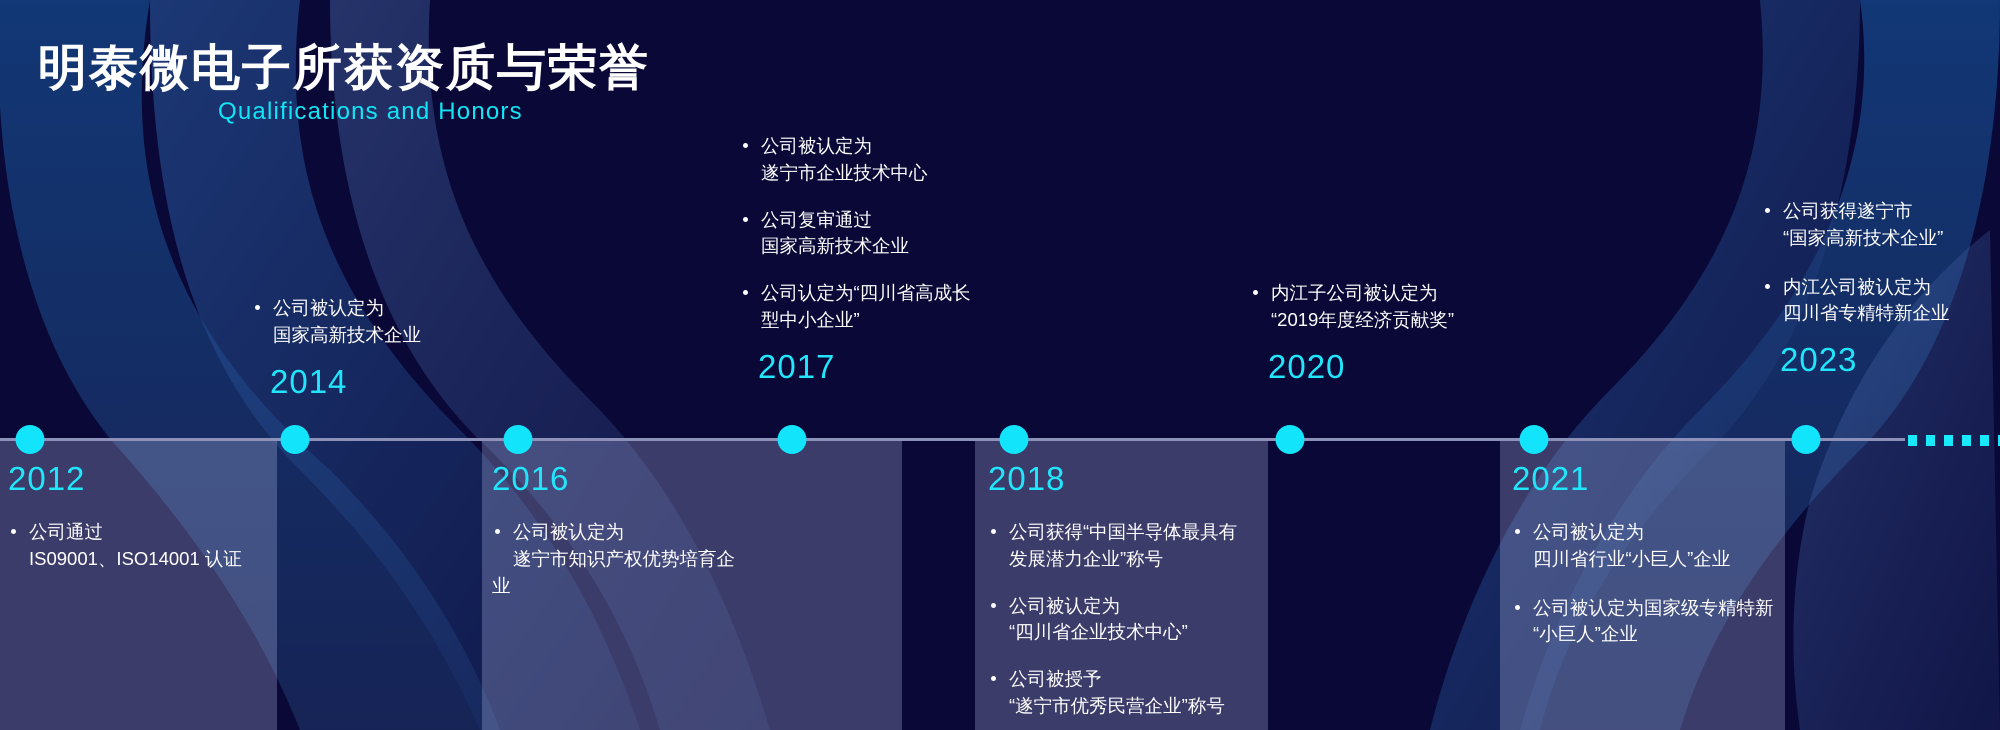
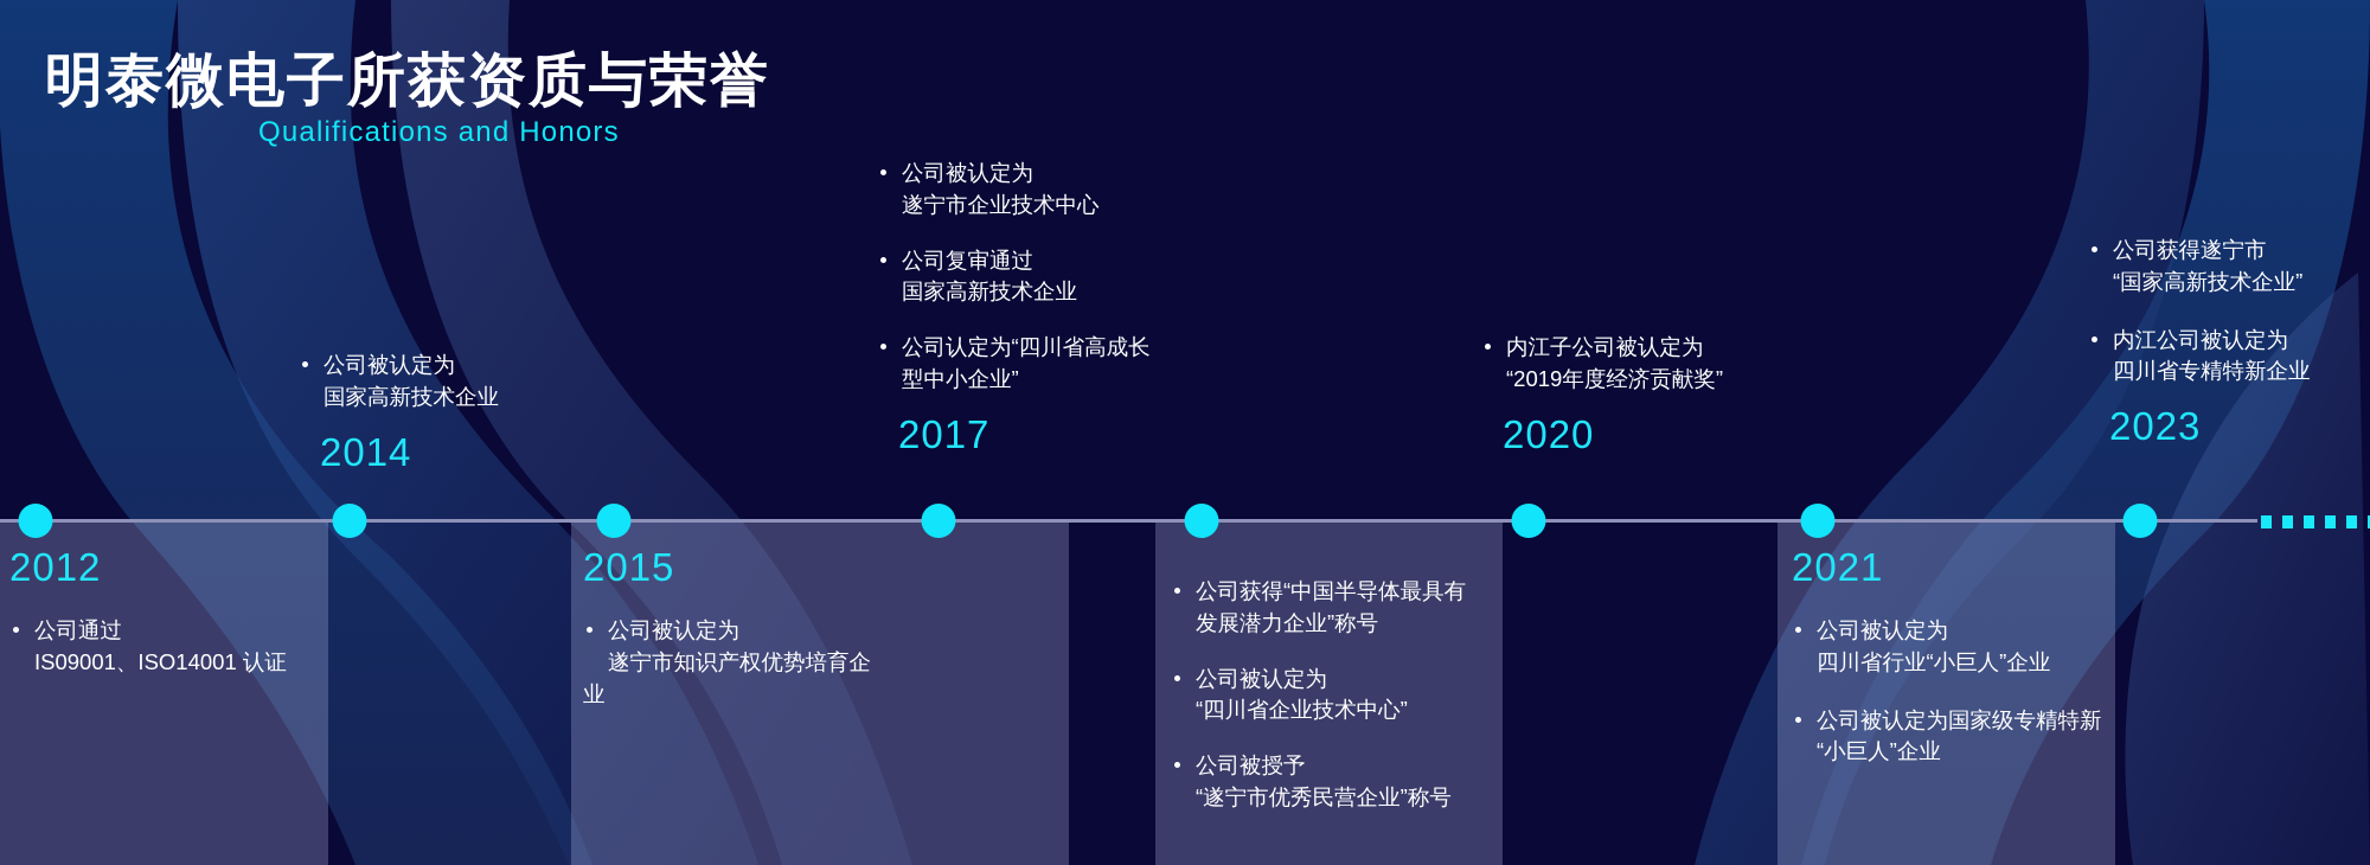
  明泰微电子所获资质与荣誉
  Qualifications and Honors
  2012
  公司通过
  IS09001、ISO14001 认证
  公司被认定为
  国家高新技术企业
  2014
- 2016
+ 2015
  公司被认定为
  遂宁市知识产权优势培育企
  业
  公司被认定为
  遂宁市企业技术中心
  公司复审通过
  国家高新技术企业
  公司认定为“四川省高成长
  型中小企业”
  2017
- 2018
  公司获得“中国半导体最具有
  发展潜力企业”称号
  公司被认定为
  “四川省企业技术中心”
  公司被授予
  “遂宁市优秀民营企业”称号
  内江子公司被认定为
  “2019年度经济贡献奖”
  2020
  2021
  公司被认定为
  四川省行业“小巨人”企业
  公司被认定为国家级专精特新
  “小巨人”企业
  公司获得遂宁市
  “国家高新技术企业”
  内江公司被认定为
  四川省专精特新企业
  2023
